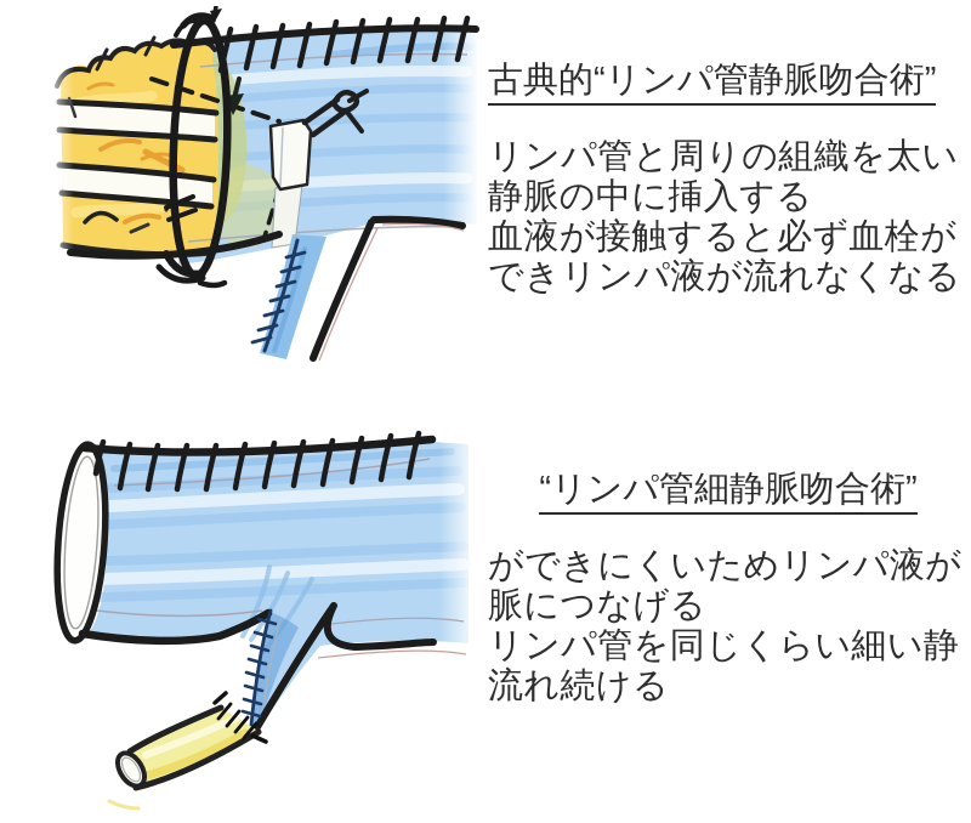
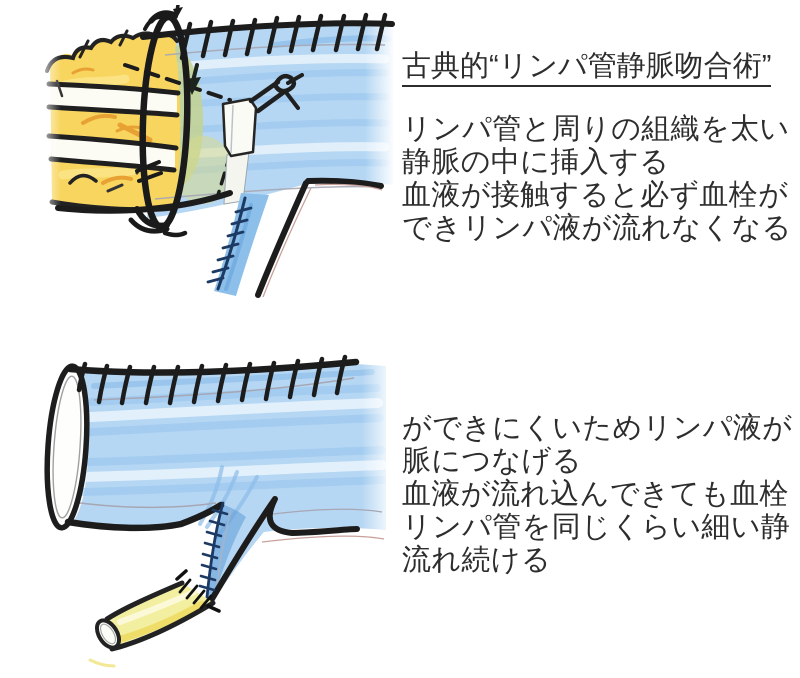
  古典的“リンパ管静脈吻合術”
  リンパ管と周りの組織を太い
  静脈の中に挿入する
  血液が接触すると必ず血栓が
  できリンパ液が流れなくなる
- “リンパ管細静脈吻合術”
  ができにくいためリンパ液が
  脈につなげる
+ 血液が流れ込んできても血栓
  リンパ管を同じくらい細い静
  流れ続ける
